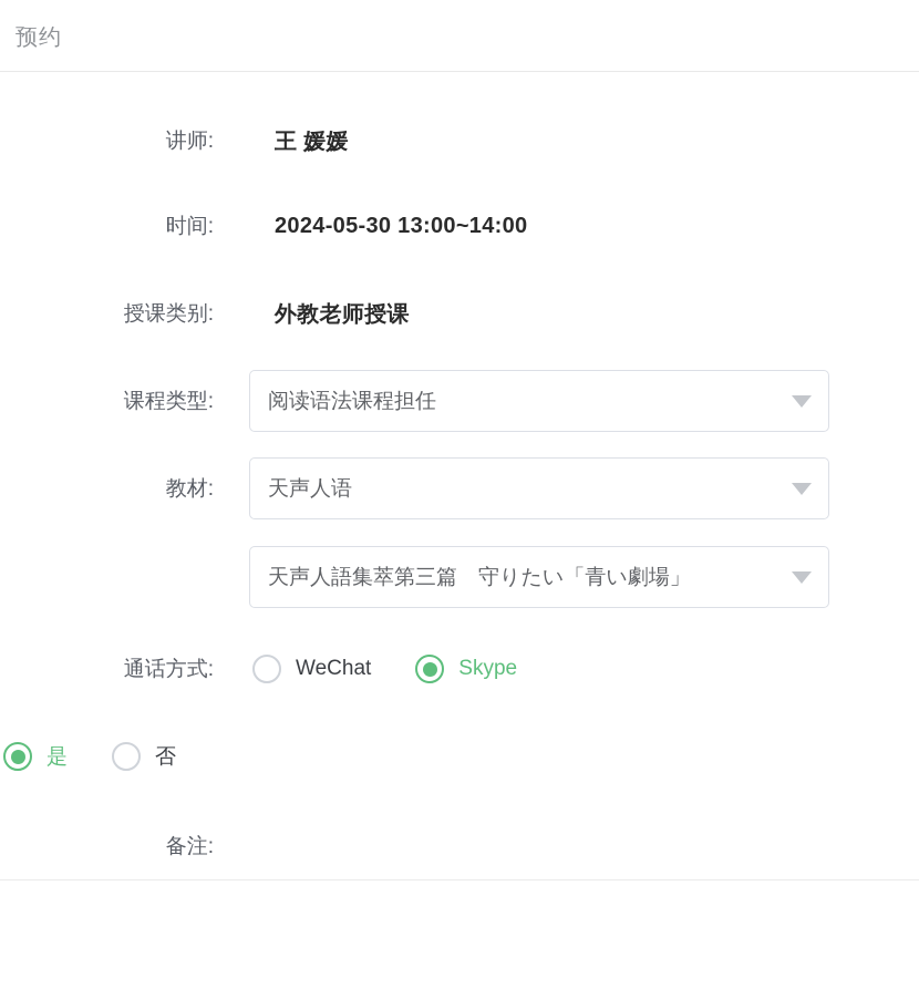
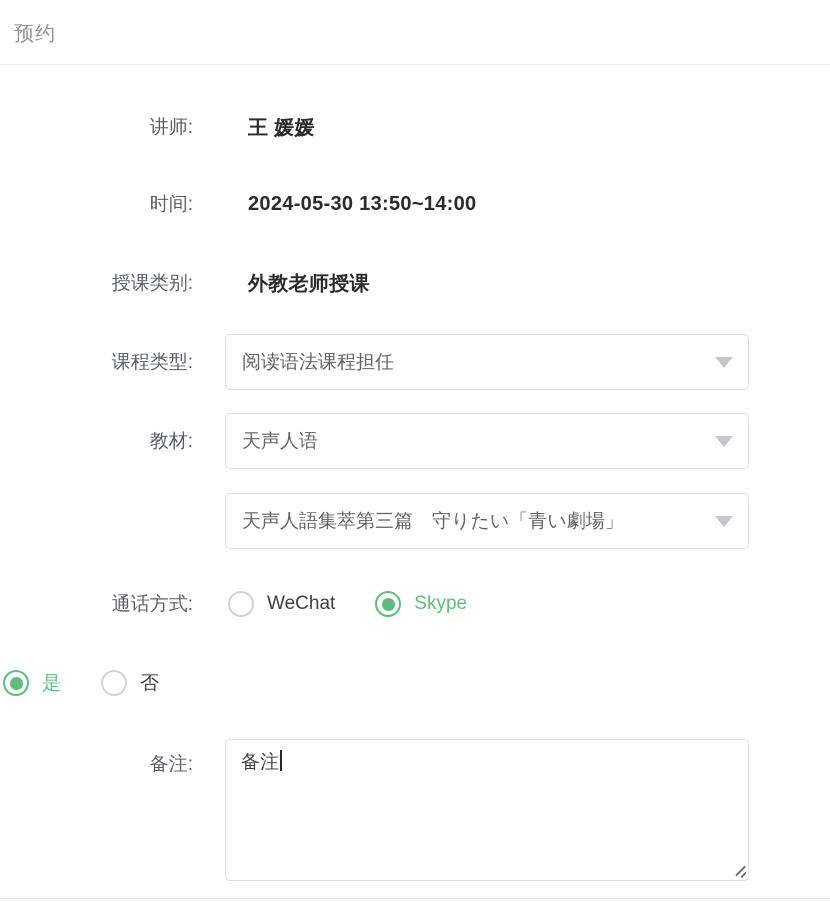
  预约
  讲师:
  王 媛媛
  时间:
- 2024-05-30 13:00~14:00
+ 2024-05-30 13:50~14:00
  授课类别:
  外教老师授课
  课程类型:
  阅读语法课程担任
  教材:
  天声人语
  天声人語集萃第三篇 守りたい「青い劇場」
  通话方式:
  WeChat
  Skype
  是
  否
  备注:
+ 备注
